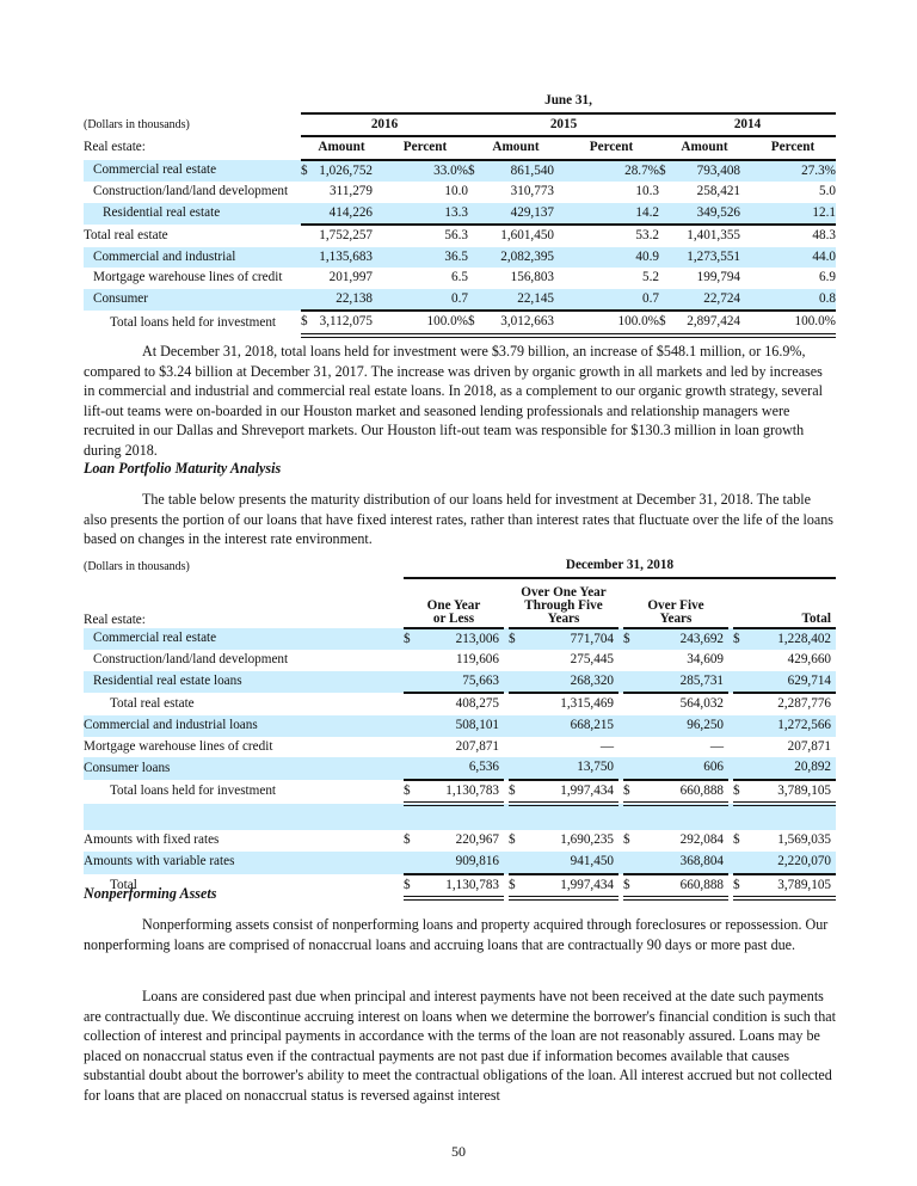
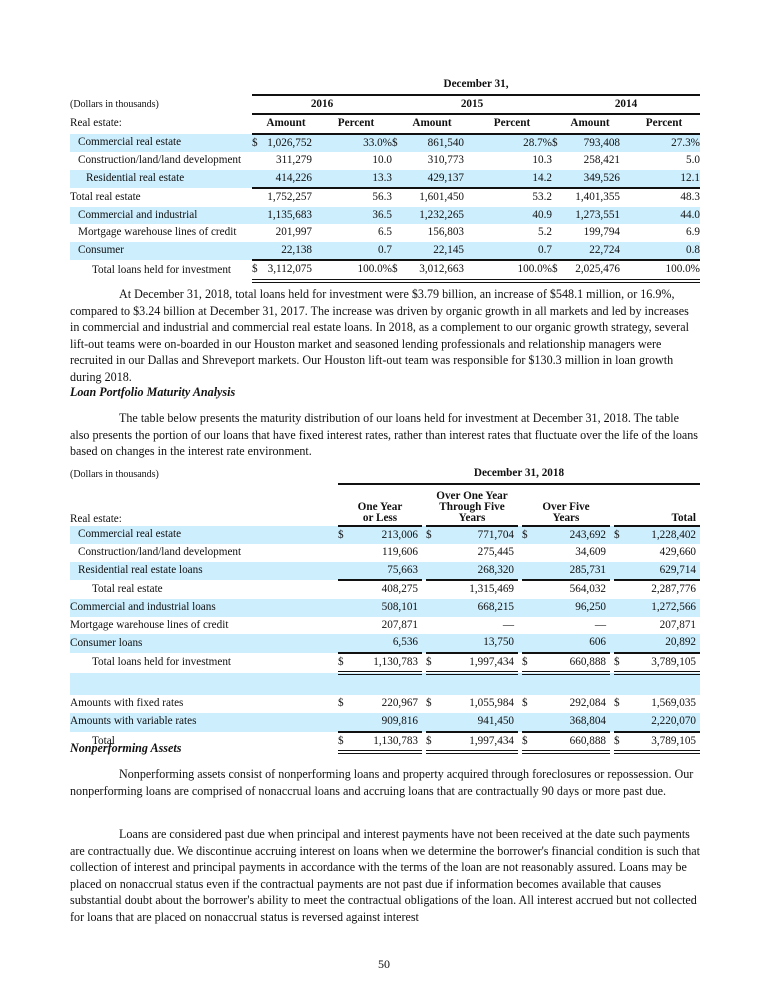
- 	June 31,
+ 	December 31,
  (Dollars in thousands)	2016	2015	2014
  Real estate:	Amount	Percent	Amount	Percent	Amount	Percent
  Commercial real estate	$	1,026,752	33.0%	$	861,540	28.7%	$	793,408	27.3%
  Construction/land/land development		311,279	10.0		310,773	10.3		258,421	5.0
  Residential real estate		414,226	13.3		429,137	14.2		349,526	12.1
  Total real estate		1,752,257	56.3		1,601,450	53.2		1,401,355	48.3
- Commercial and industrial		1,135,683	36.5		2,082,395	40.9		1,273,551	44.0
+ Commercial and industrial		1,135,683	36.5		1,232,265	40.9		1,273,551	44.0
  Mortgage warehouse lines of credit		201,997	6.5		156,803	5.2		199,794	6.9
  Consumer		22,138	0.7		22,145	0.7		22,724	0.8
- Total loans held for investment	$	3,112,075	100.0%	$	3,012,663	100.0%	$	2,897,424	100.0%
+ Total loans held for investment	$	3,112,075	100.0%	$	3,012,663	100.0%	$	2,025,476	100.0%
  At December 31, 2018, total loans held for investment were $3.79 billion, an increase of $548.1 million, or 16.9%, compared to $3.24 billion at December 31, 2017. The increase was driven by organic growth in all markets and led by increases in commercial and industrial and commercial real estate loans. In 2018, as a complement to our organic growth strategy, several lift-out teams were on-boarded in our Houston market and seasoned lending professionals and relationship managers were recruited in our Dallas and Shreveport markets. Our Houston lift-out team was responsible for $130.3 million in loan growth during 2018.
  Loan Portfolio Maturity Analysis
  The table below presents the maturity distribution of our loans held for investment at December 31, 2018. The table also presents the portion of our loans that have fixed interest rates, rather than interest rates that fluctuate over the life of the loans based on changes in the interest rate environment.
  (Dollars in thousands)	December 31, 2018
  Real estate:	One Yearor Less		Over One YearThrough FiveYears		Over FiveYears		Total
  Commercial real estate	$	213,006		$	771,704		$	243,692		$	1,228,402
  Construction/land/land development		119,606			275,445			34,609			429,660
  Residential real estate loans		75,663			268,320			285,731			629,714
  Total real estate		408,275			1,315,469			564,032			2,287,776
  Commercial and industrial loans		508,101			668,215			96,250			1,272,566
  Mortgage warehouse lines of credit		207,871			—			—			207,871
  Consumer loans		6,536			13,750			606			20,892
  Total loans held for investment	$	1,130,783		$	1,997,434		$	660,888		$	3,789,105
- Amounts with fixed rates	$	220,967		$	1,690,235		$	292,084		$	1,569,035
+ Amounts with fixed rates	$	220,967		$	1,055,984		$	292,084		$	1,569,035
  Amounts with variable rates		909,816			941,450			368,804			2,220,070
  Total	$	1,130,783		$	1,997,434		$	660,888		$	3,789,105
  Nonperforming Assets
  Nonperforming assets consist of nonperforming loans and property acquired through foreclosures or repossession. Our nonperforming loans are comprised of nonaccrual loans and accruing loans that are contractually 90 days or more past due.
  Loans are considered past due when principal and interest payments have not been received at the date such payments are contractually due. We discontinue accruing interest on loans when we determine the borrower's financial condition is such that collection of interest and principal payments in accordance with the terms of the loan are not reasonably assured. Loans may be placed on nonaccrual status even if the contractual payments are not past due if information becomes available that causes substantial doubt about the borrower's ability to meet the contractual obligations of the loan. All interest accrued but not collected for loans that are placed on nonaccrual status is reversed against interest
  50
